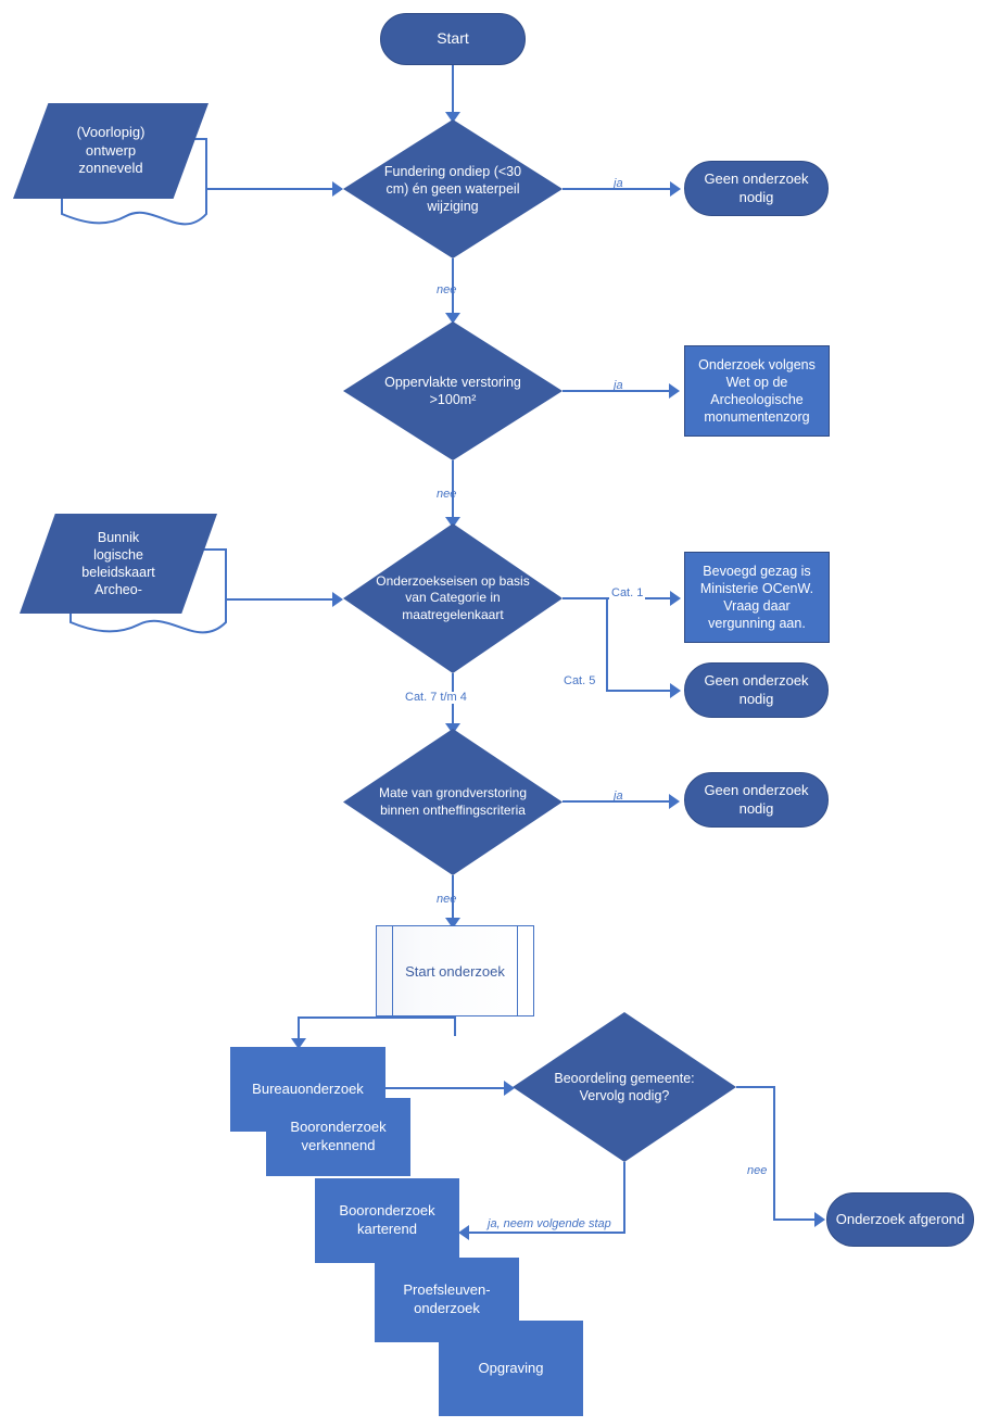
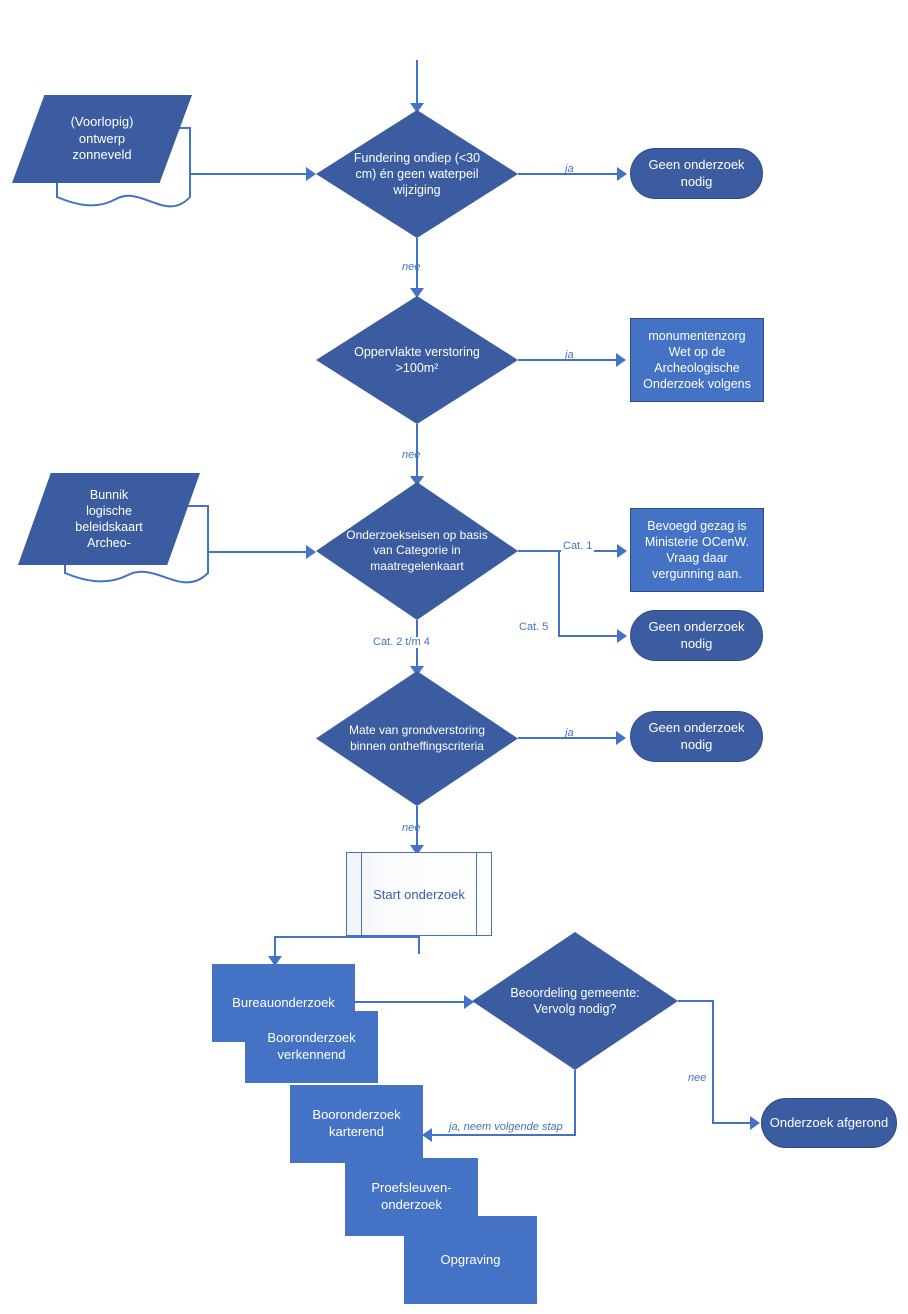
- Start
  (Voorlopig)
  ontwerp
  zonneveld
  Fundering ondiep (<30
  cm) én geen waterpeil
  wijziging
  ja
  Geen onderzoek
  nodig
  nee
  Oppervlakte verstoring
  >100m²
  ja
- Onderzoek volgens
+ monumentenzorg
  Wet op de
  Archeologische
- monumentenzorg
+ Onderzoek volgens
  nee
  Bunnik
  logische
  beleidskaart
  Archeo-
  Onderzoekseisen op basis
  van Categorie in
  maatregelenkaart
  Cat. 1
  Cat. 5
  Bevoegd gezag is
  Ministerie OCenW.
  Vraag daar
  vergunning aan.
  Geen onderzoek
  nodig
- Cat. 7 t/m 4
+ Cat. 2 t/m 4
  Mate van grondverstoring
  binnen ontheffingscriteria
  ja
  Geen onderzoek
  nodig
  nee
  Start onderzoek
  Bureauonderzoek
  Booronderzoek
  verkennend
  Booronderzoek
  karterend
  Proefsleuven-
  onderzoek
  Opgraving
  Beoordeling gemeente:
  Vervolg nodig?
  nee
  Onderzoek afgerond
  ja, neem volgende stap
